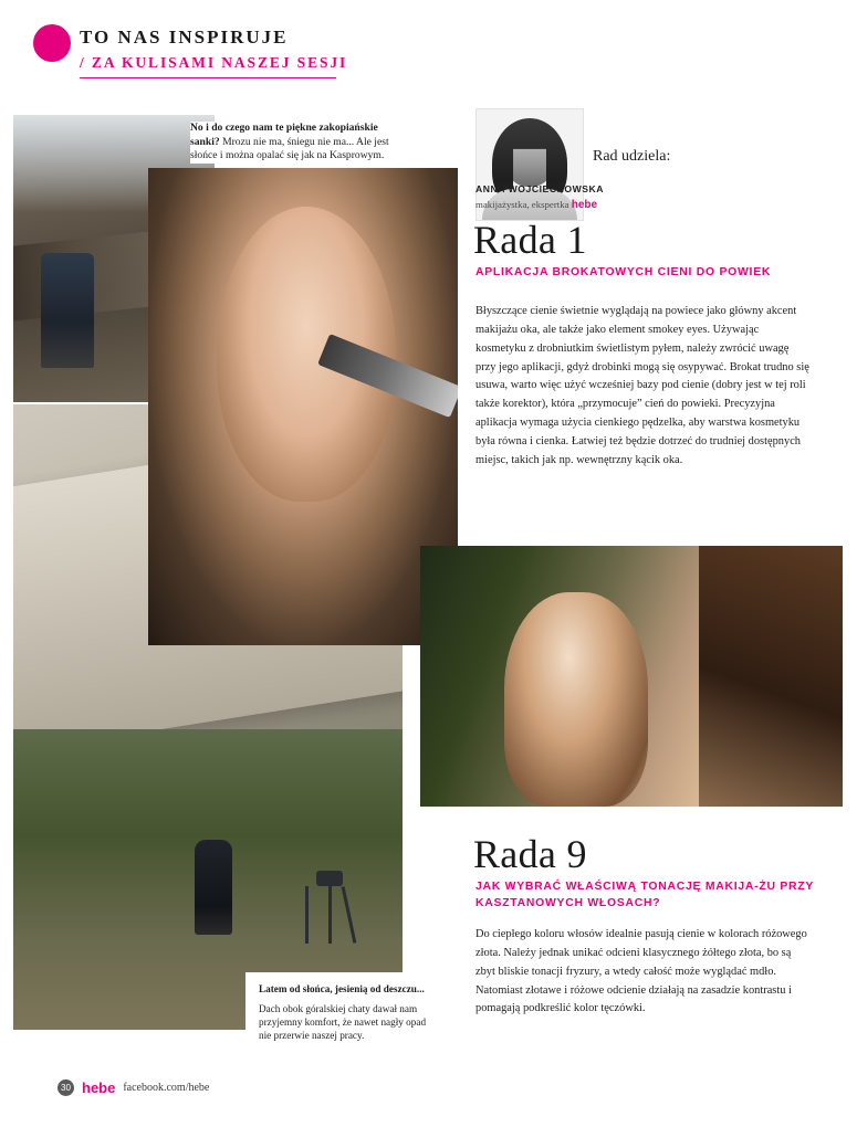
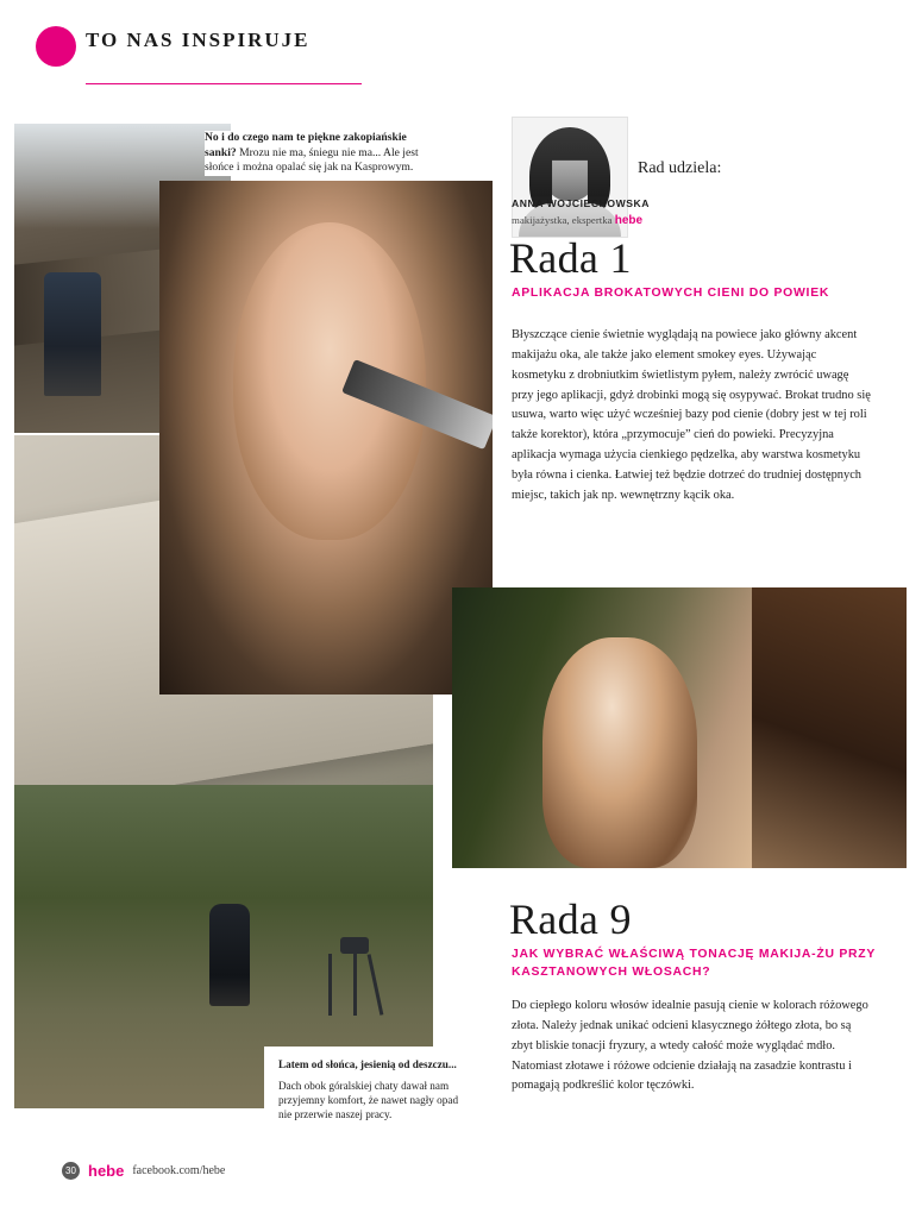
  TO NAS INSPIRUJE
- / ZA KULISAMI NASZEJ SESJI
  No i do czego nam te piękne zakopiańskie sanki? Mrozu nie ma, śniegu nie ma... Ale jest słońce i można opalać się jak na Kasprowym.
  Latem od słońca, jesienią od deszczu...
  Dach obok góralskiej chaty dawał nam przyjemny komfort, że nawet nagły opad nie przerwie naszej pracy.
  Rad udziela:
  ANNA WOJCIECHOWSKA
  makijażystka, ekspertka hebe
  Rada 1
  APLIKACJA BROKATOWYCH CIENI DO POWIEK
  Błyszczące cienie świetnie wyglądają na powiece jako główny akcent makijażu oka, ale także jako element smokey eyes. Używając kosmetyku z drobniutkim świetlistym pyłem, należy zwrócić uwagę przy jego aplikacji, gdyż drobinki mogą się osypywać. Brokat trudno się usuwa, warto więc użyć wcześniej bazy pod cienie (dobry jest w tej roli także korektor), która „przymocuje” cień do powieki. Precyzyjna aplikacja wymaga użycia cienkiego pędzelka, aby warstwa kosmetyku była równa i cienka. Łatwiej też będzie dotrzeć do trudniej dostępnych miejsc, takich jak np. wewnętrzny kącik oka.
  Rada 9
  JAK WYBRAĆ WŁAŚCIWĄ TONACJĘ MAKIJA-ŻU PRZY KASZTANOWYCH WŁOSACH?
  Do ciepłego koloru włosów idealnie pasują cienie w kolorach różowego złota. Należy jednak unikać odcieni klasycznego żółtego złota, bo są zbyt bliskie tonacji fryzury, a wtedy całość może wyglądać mdło. Natomiast złotawe i różowe odcienie działają na zasadzie kontrastu i pomagają podkreślić kolor tęczówki.
  30
  hebe
  facebook.com/hebe
